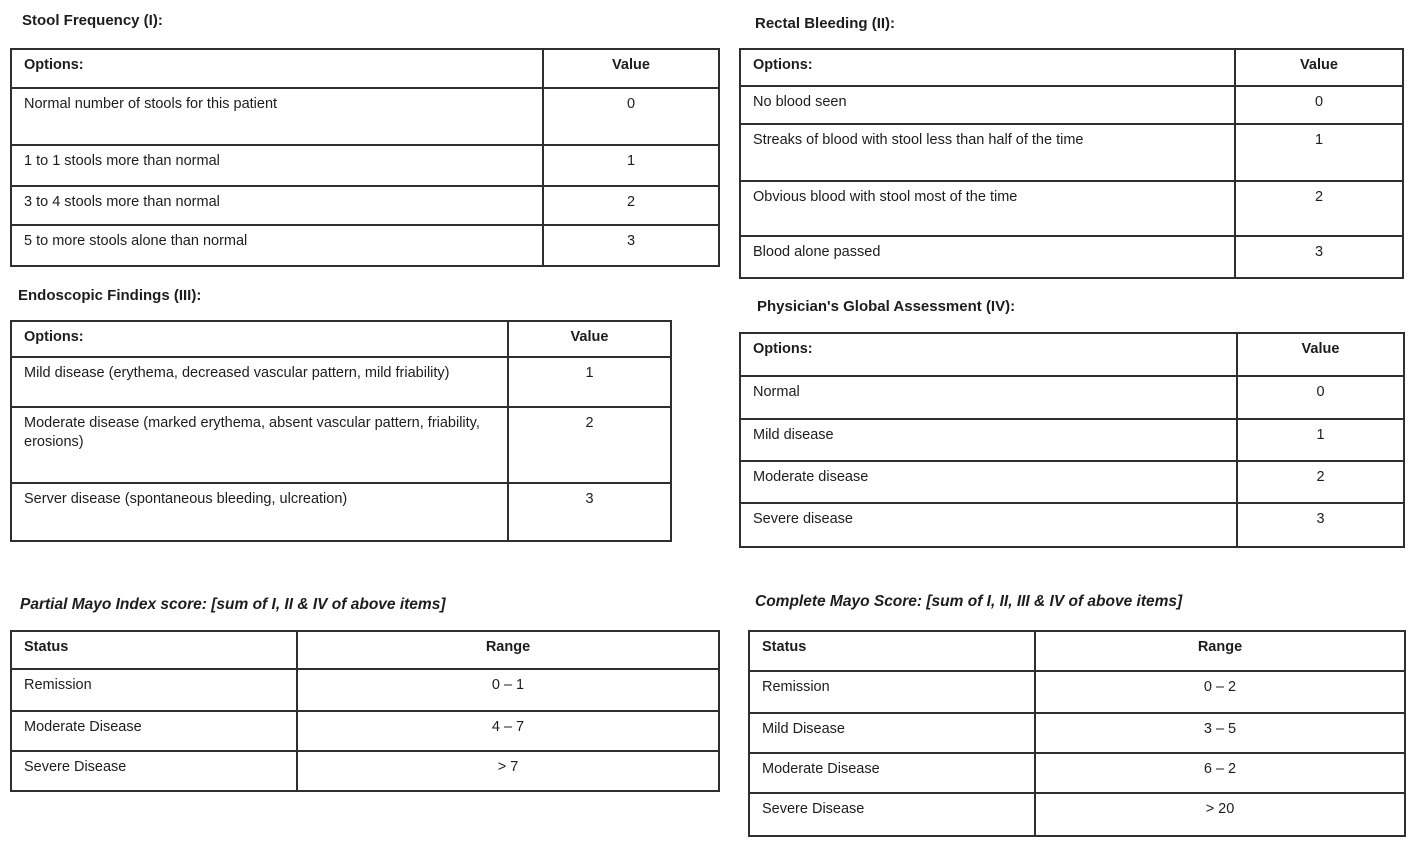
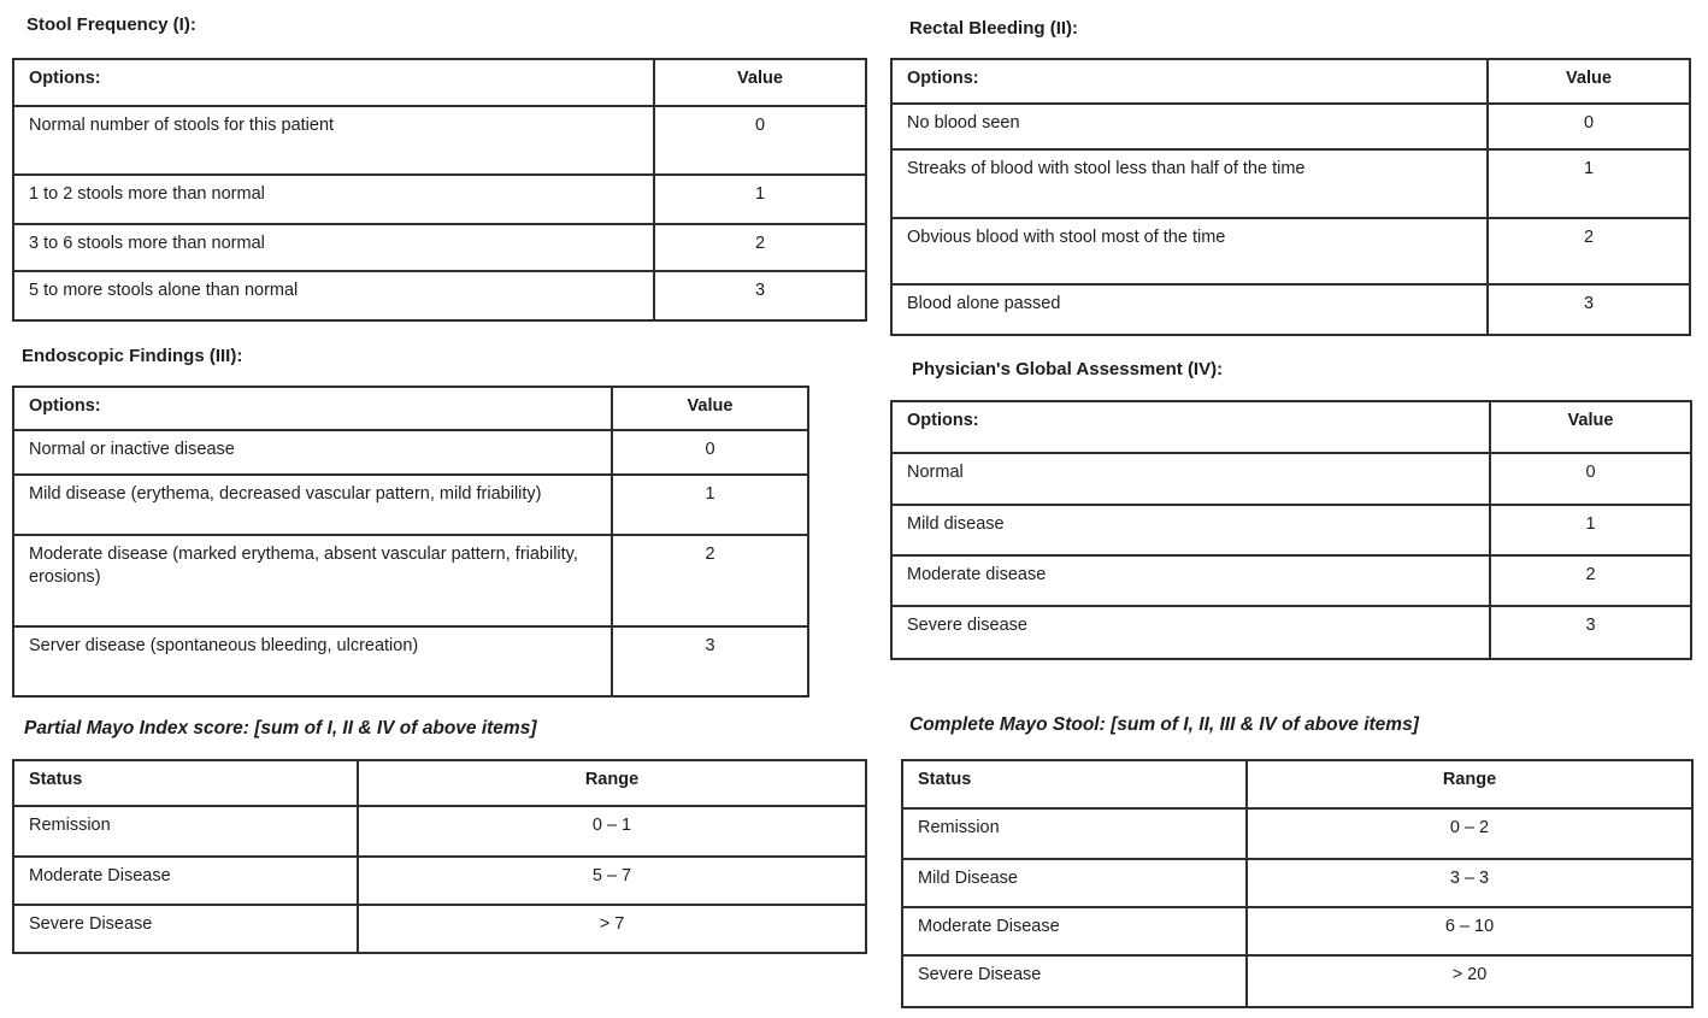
  Stool Frequency (I):
  Options:	Value
  Normal number of stools for this patient	0
- 1 to 1 stools more than normal	1
+ 1 to 2 stools more than normal	1
- 3 to 4 stools more than normal	2
+ 3 to 6 stools more than normal	2
  5 to more stools alone than normal	3
  Rectal Bleeding (II):
  Options:	Value
  No blood seen	0
  Streaks of blood with stool less than half of the time	1
  Obvious blood with stool most of the time	2
  Blood alone passed	3
  Endoscopic Findings (III):
  Options:	Value
+ Normal or inactive disease	0
  Mild disease (erythema, decreased vascular pattern, mild friability)	1
  Moderate disease (marked erythema, absent vascular pattern, friability, erosions)	2
  Server disease (spontaneous bleeding, ulcreation)	3
  Physician's Global Assessment (IV):
  Options:	Value
  Normal	0
  Mild disease	1
  Moderate disease	2
  Severe disease	3
  Partial Mayo Index score: [sum of I, II & IV of above items]
  Status	Range
  Remission	0 – 1
- Moderate Disease	4 – 7
+ Moderate Disease	5 – 7
  Severe Disease	> 7
- Complete Mayo Score: [sum of I, II, III & IV of above items]
+ Complete Mayo Stool: [sum of I, II, III & IV of above items]
  Status	Range
  Remission	0 – 2
- Mild Disease	3 – 5
+ Mild Disease	3 – 3
- Moderate Disease	6 – 2
+ Moderate Disease	6 – 10
  Severe Disease	> 20
